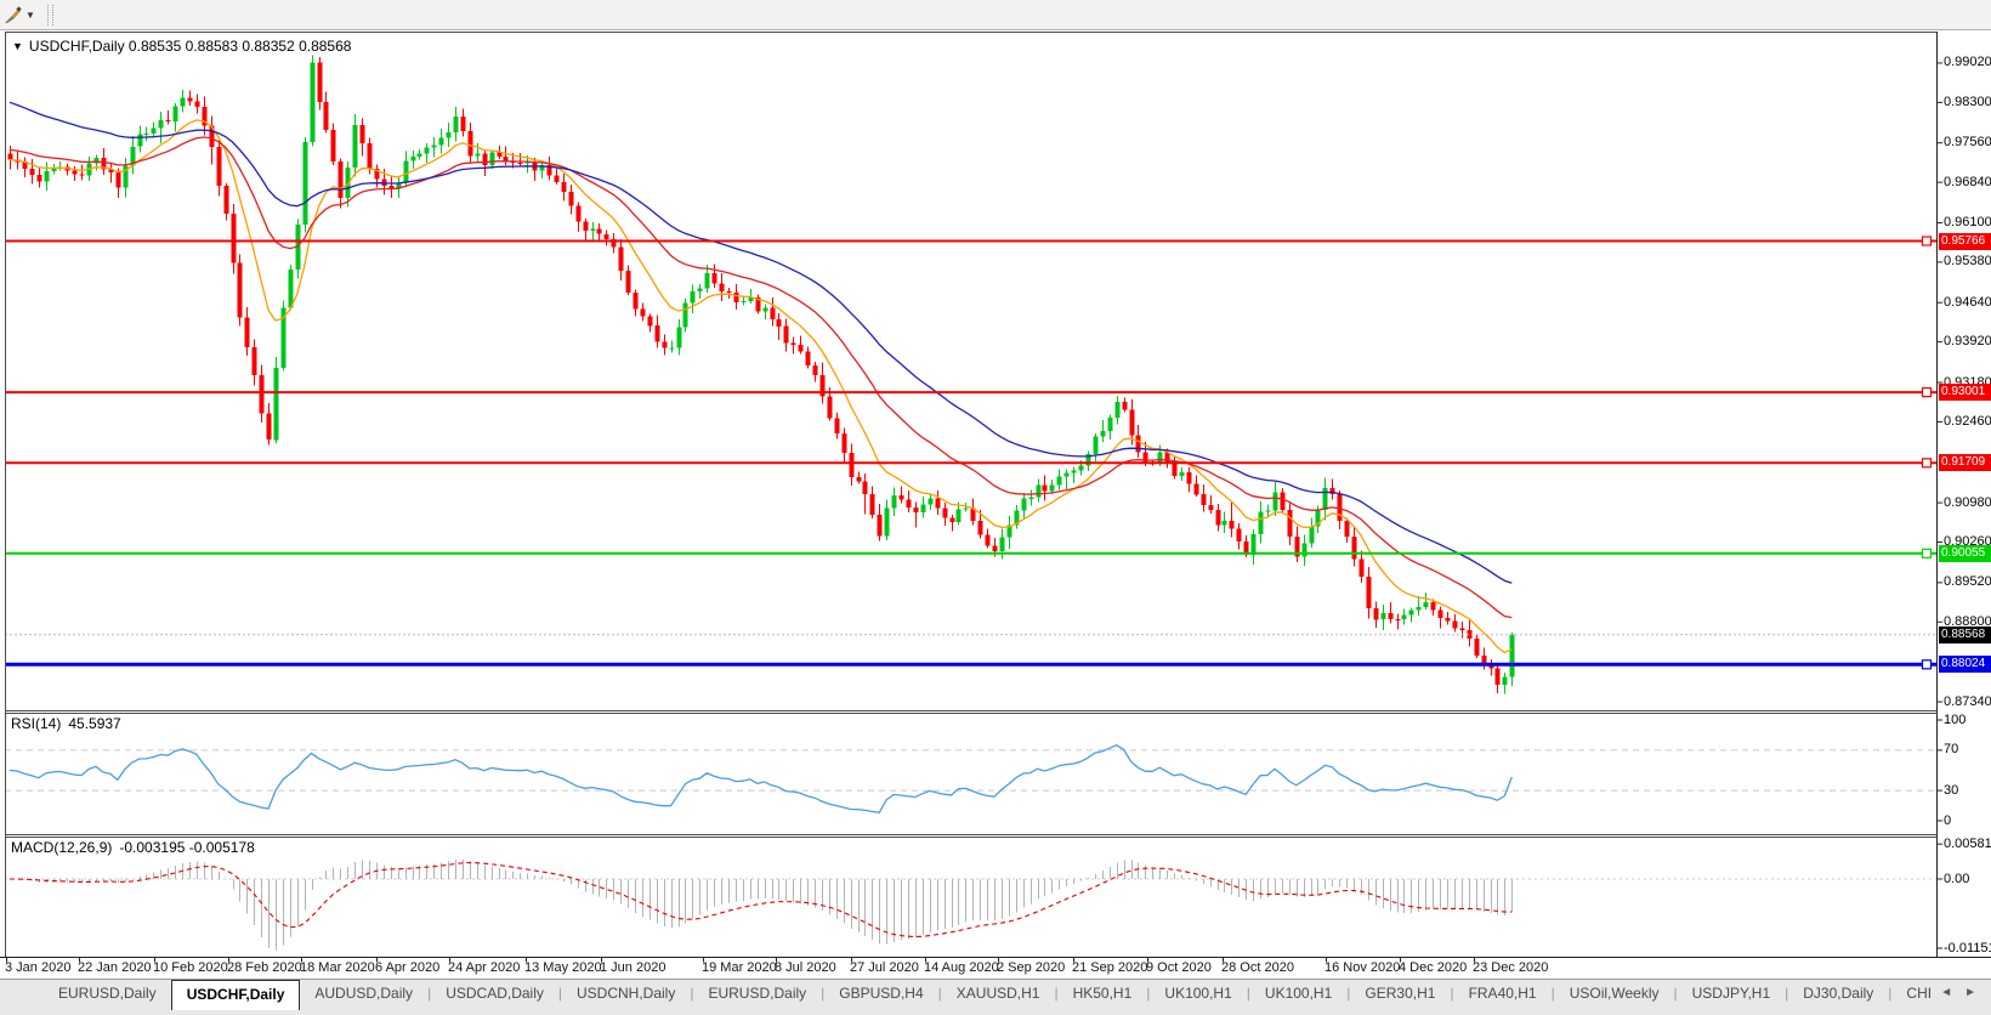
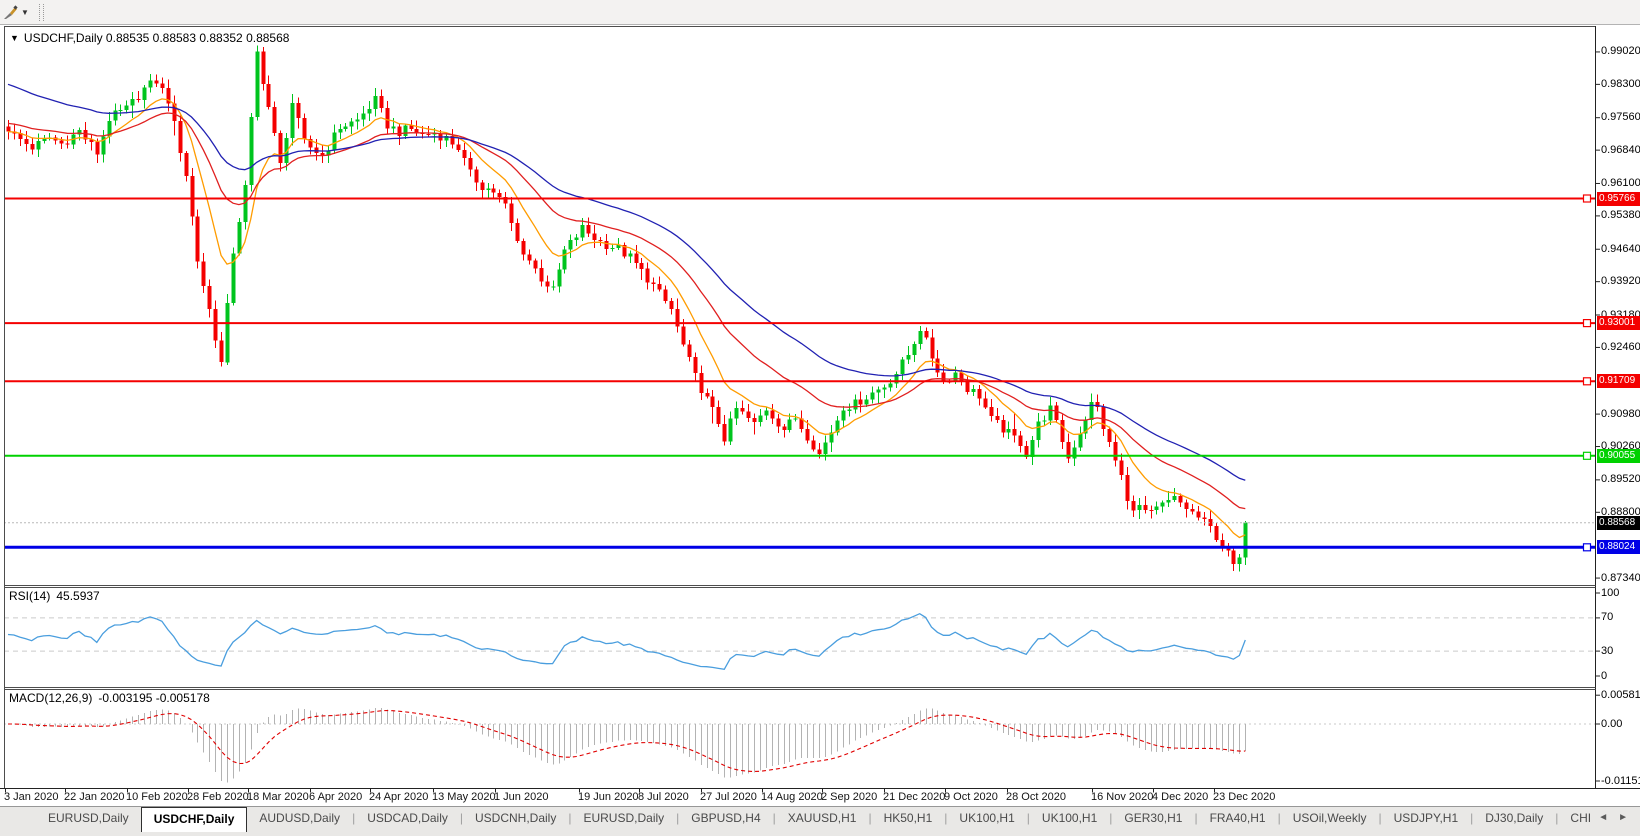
  ▼ USDCHF,Daily 0.88535 0.88583 0.88352 0.88568
  RSI(14) 45.5937
  MACD(12,26,9) -0.003195 -0.005178
  0.99020
  0.98300
  0.97560
  0.96840
  0.96100
  0.95380
  0.94640
  0.93920
  0.93180
  0.92460
  0.90980
  0.90260
  0.89520
  0.88800
  0.87340
  100
  70
  30
  0
  0.00581
  0.00
  -0.0115
  0.95766
  0.93001
  0.91709
  0.90055
  0.88024
  0.88568
  3 Jan 2020
  22 Jan 2020
  10 Feb 2020
  28 Feb 2020
  18 Mar 2020
  6 Apr 2020
  24 Apr 2020
  13 May 2020
  1 Jun 2020
- 19 Mar 2020
+ 19 Jun 2020
  8 Jul 2020
  27 Jul 2020
  14 Aug 2020
  2 Sep 2020
- 21 Sep 2020
+ 21 Dec 2020
  9 Oct 2020
  28 Oct 2020
  16 Nov 2020
  4 Dec 2020
  23 Dec 2020
  ▼
  EURUSD,Daily
  USDCHF,Daily
  AUDUSD,Daily
  |
  USDCAD,Daily
  |
  USDCNH,Daily
  |
  EURUSD,Daily
  |
  GBPUSD,H4
  |
  XAUUSD,H1
  |
  HK50,H1
  |
  UK100,H1
  |
  UK100,H1
  |
  GER30,H1
  |
  FRA40,H1
  |
  USOil,Weekly
  |
  USDJPY,H1
  |
  DJ30,Daily
  |
  ◄
  ►
